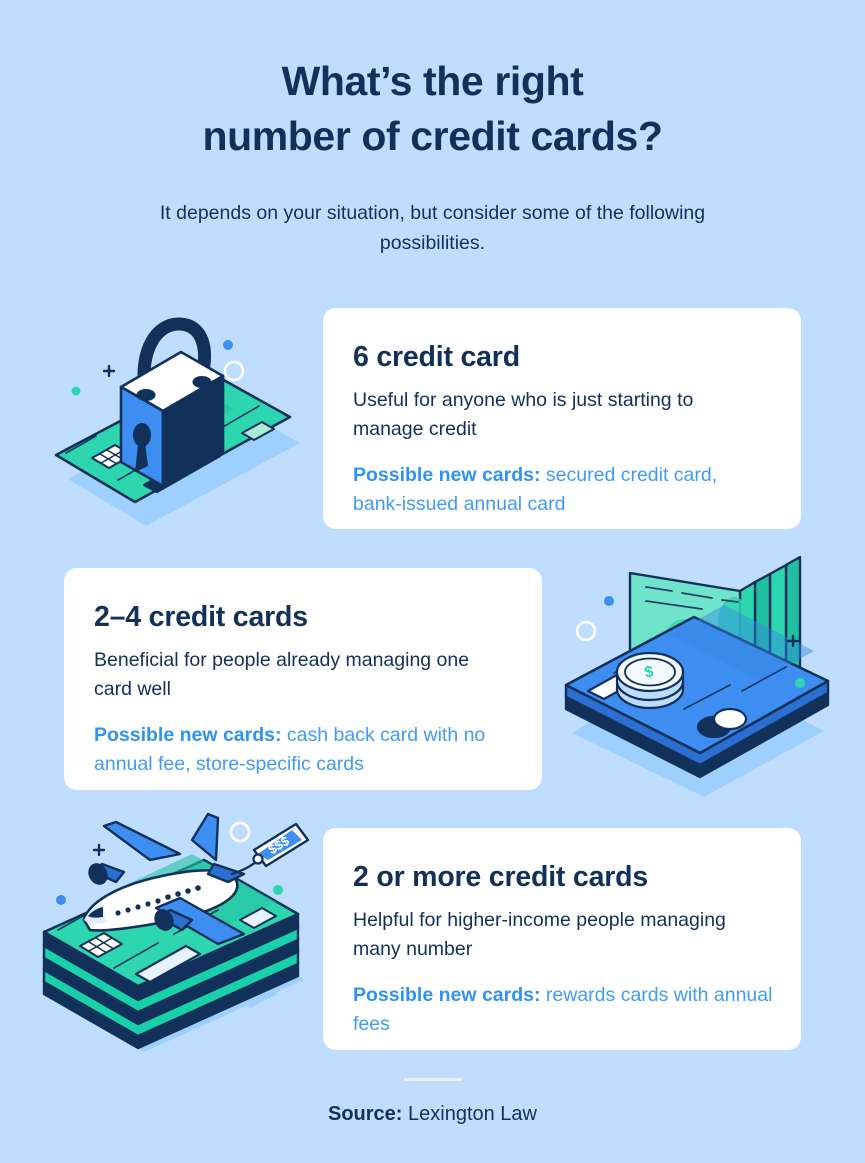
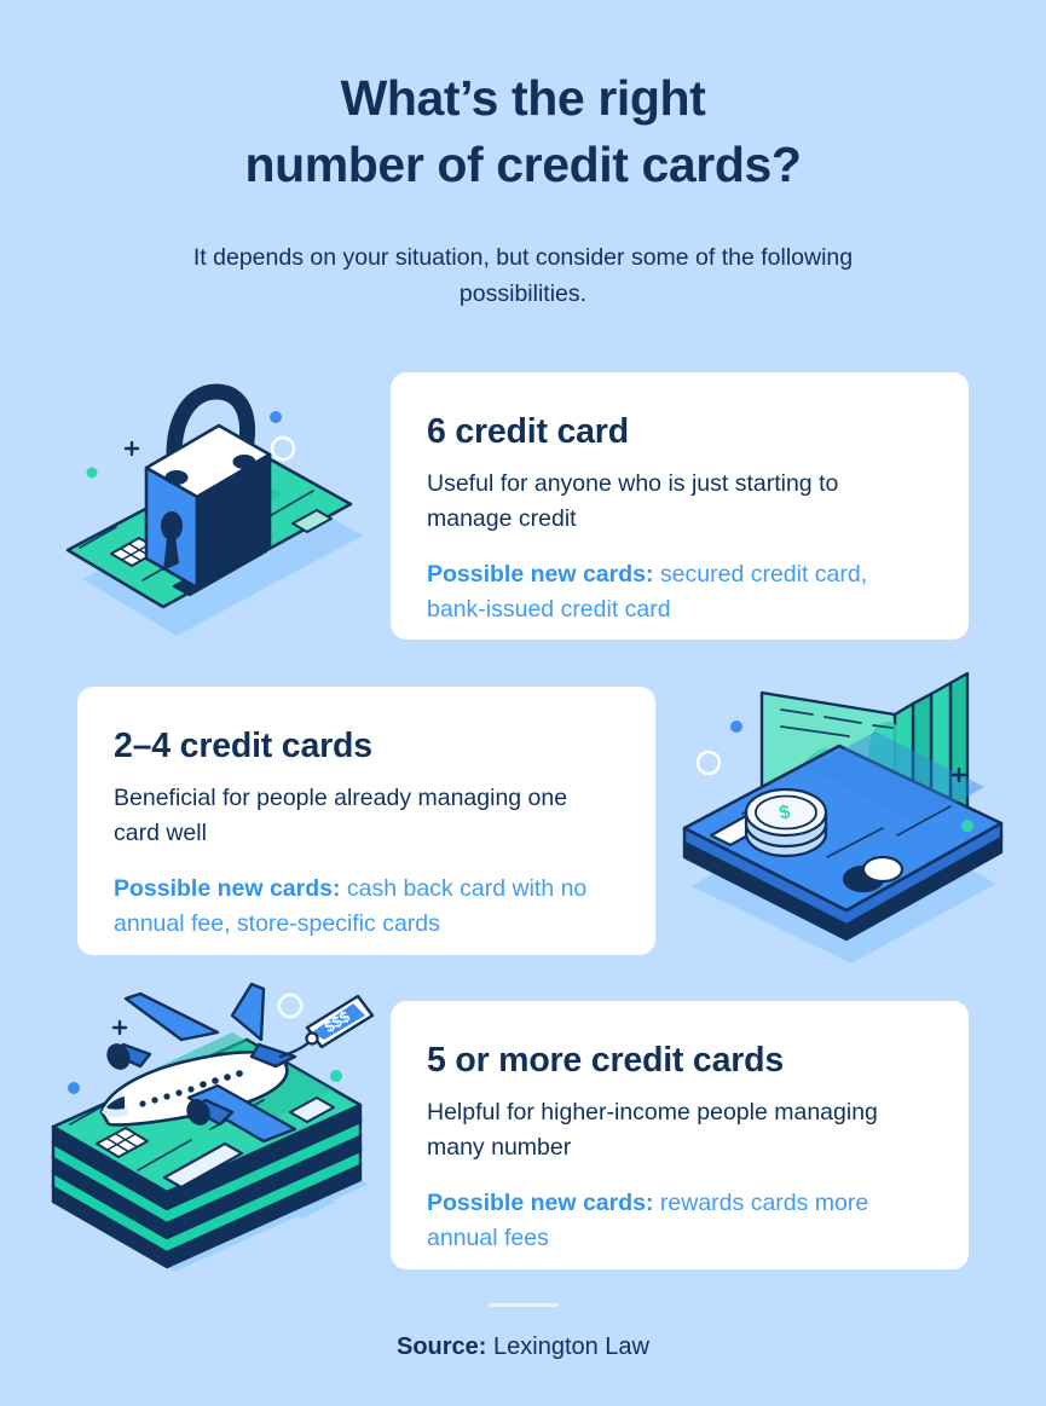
  What’s the right
  number of credit cards?
  It depends on your situation, but consider some of the following possibilities.
  6 credit card
  Useful for anyone who is just starting to manage credit
- Possible new cards: secured credit card, bank-issued annual card
+ Possible new cards: secured credit card, bank-issued credit card
  2–4 credit cards
  Beneficial for people already managing one card well
  Possible new cards: cash back card with no annual fee, store-specific cards
- 2 or more credit cards
+ 5 or more credit cards
  Helpful for higher-income people managing many number
- Possible new cards: rewards cards with annual fees
+ Possible new cards: rewards cards more annual fees
  Source: Lexington Law
